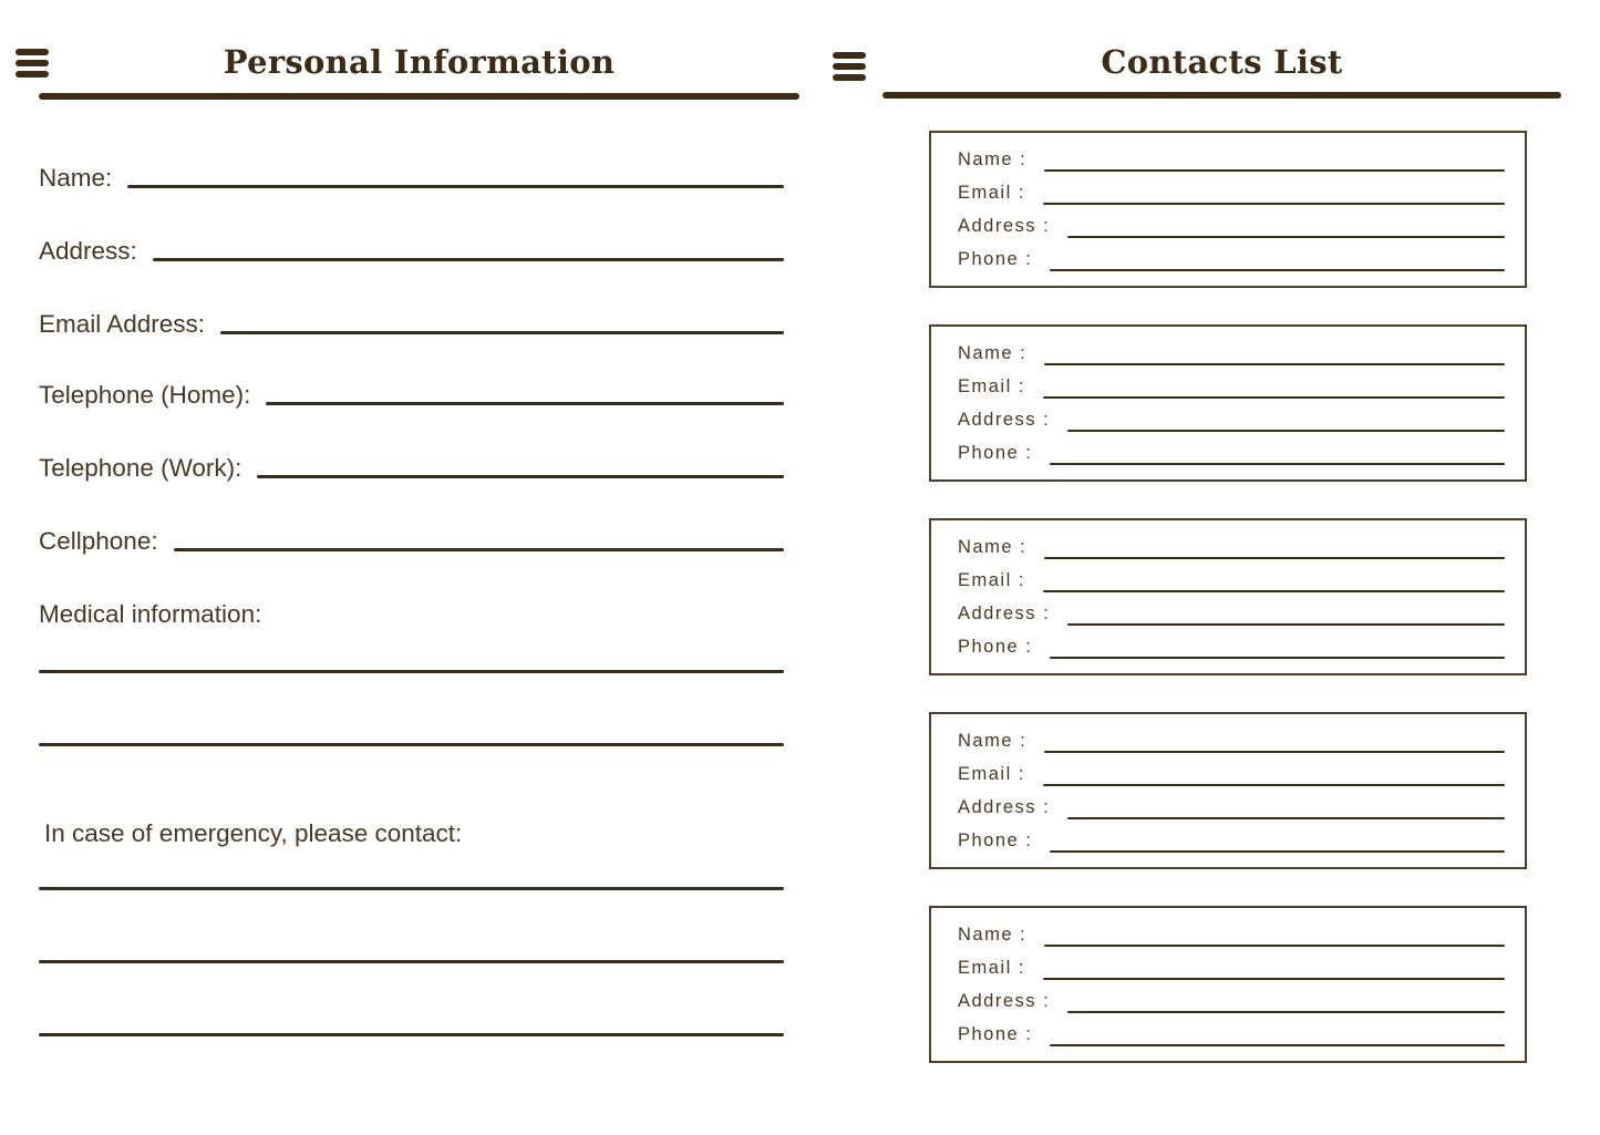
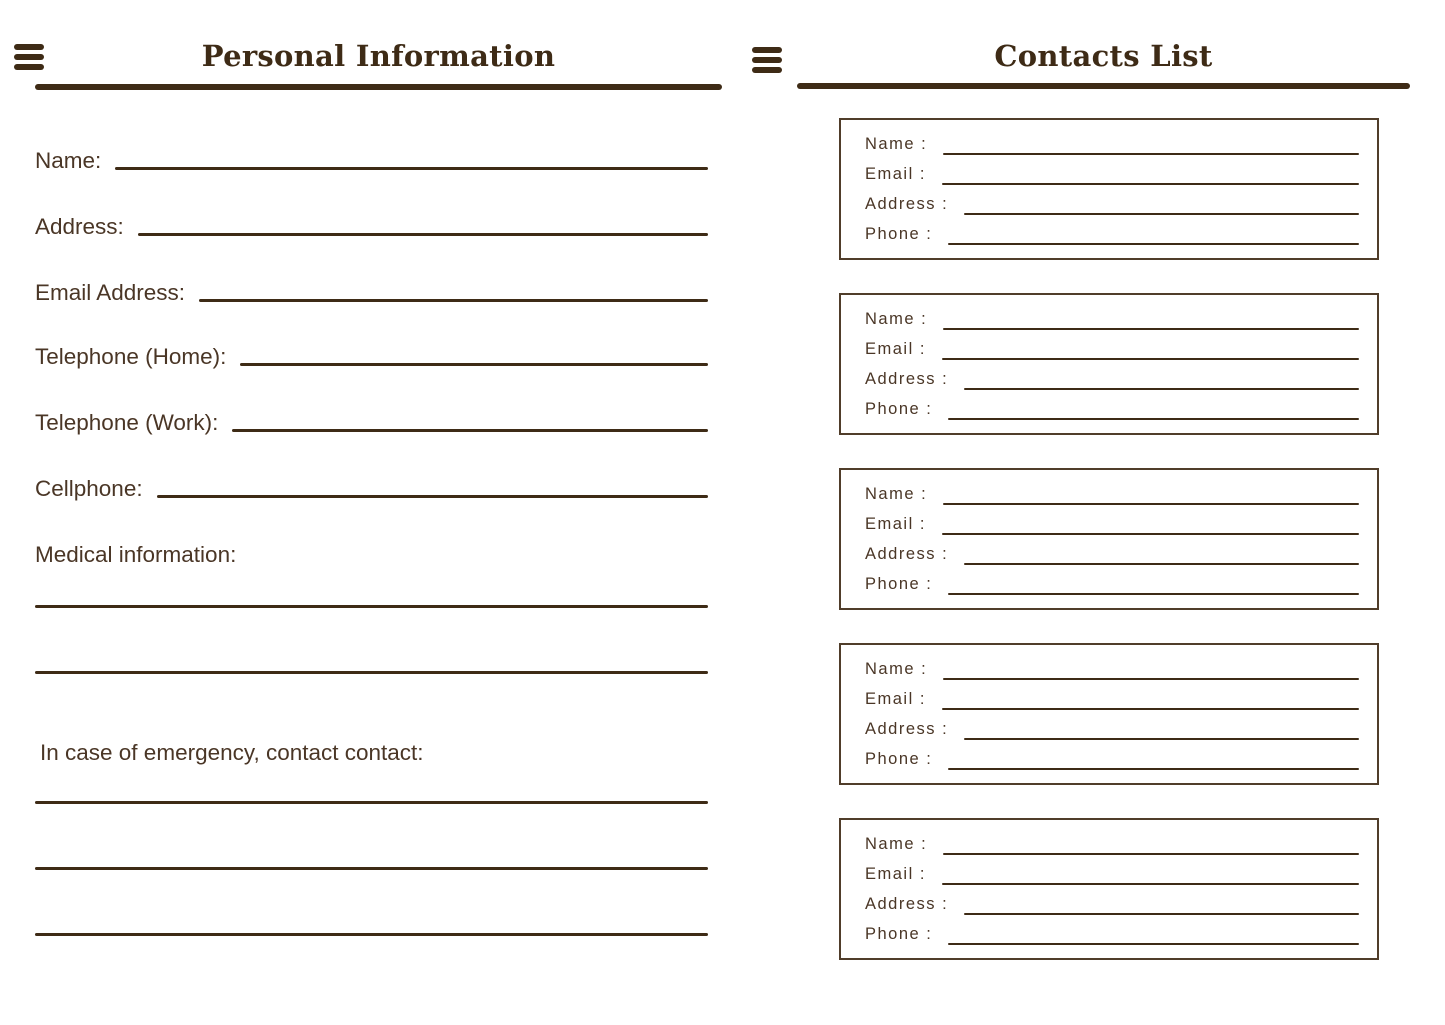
  Personal Information
  Name:
  Address:
  Email Address:
  Telephone (Home):
  Telephone (Work):
  Cellphone:
  Medical information:
- In case of emergency, please contact:
+ In case of emergency, contact contact:
  Contacts List
  Name :
  Email :
  Address :
  Phone :
  Name :
  Email :
  Address :
  Phone :
  Name :
  Email :
  Address :
  Phone :
  Name :
  Email :
  Address :
  Phone :
  Name :
  Email :
  Address :
  Phone :
